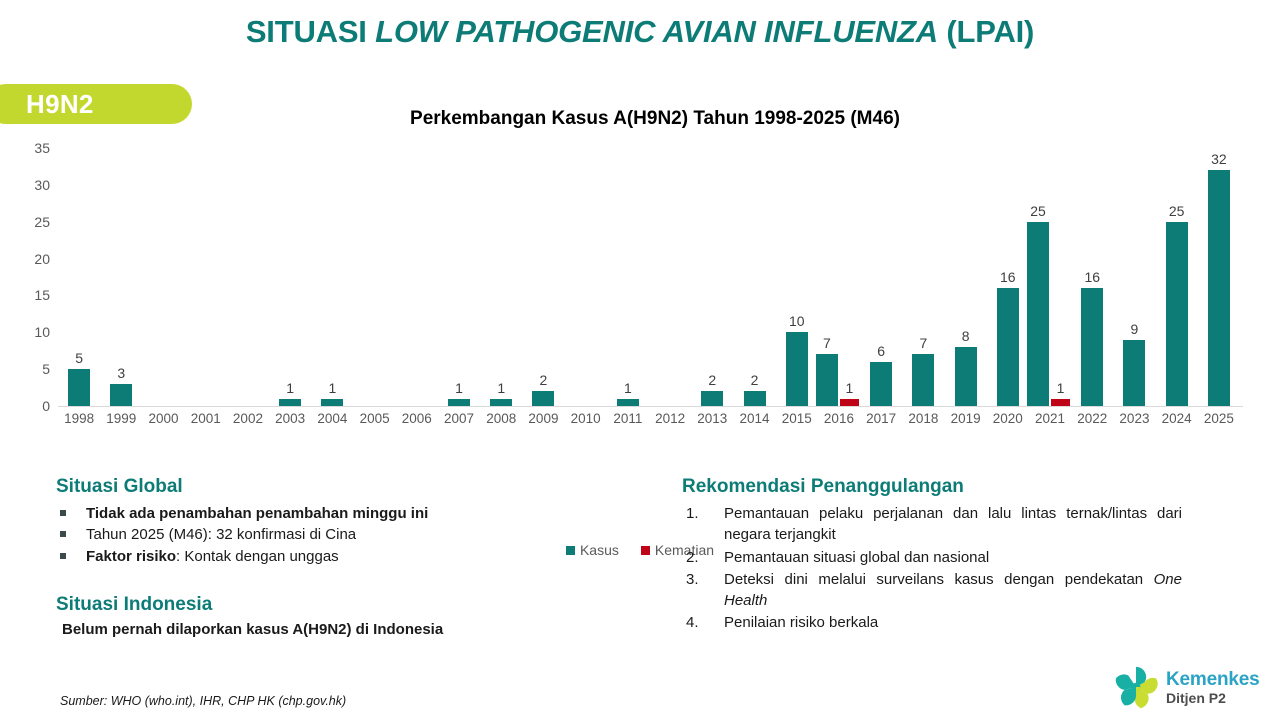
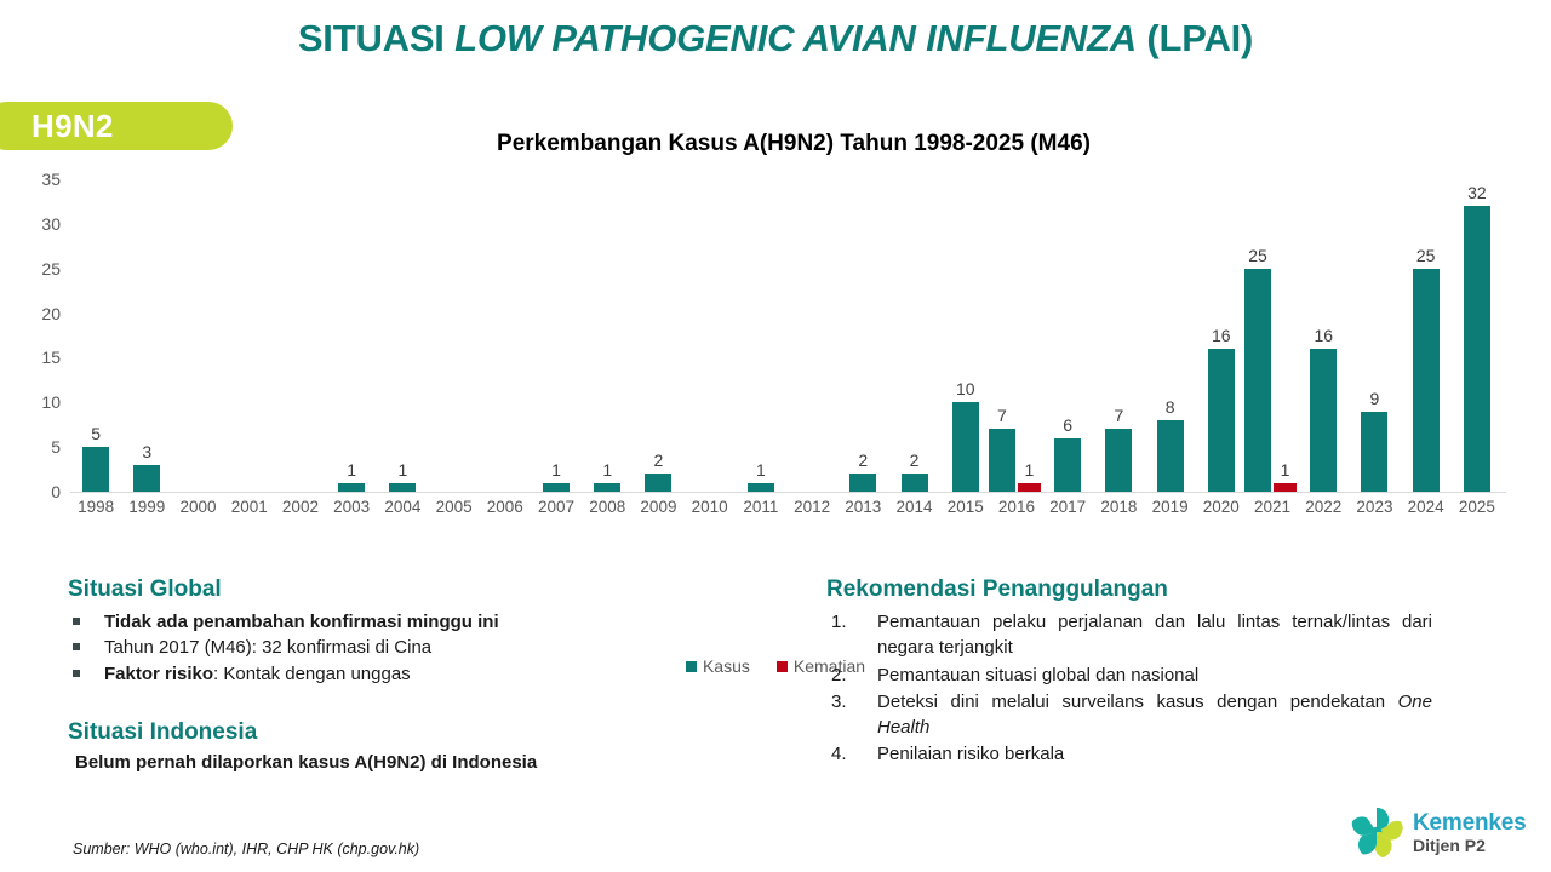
  SITUASI LOW PATHOGENIC AVIAN INFLUENZA (LPAI)
  H9N2
  Perkembangan Kasus A(H9N2) Tahun 1998-2025 (M46)
  35
  30
  25
  20
  15
  10
  5
  0
  5
  3
  1
  1
  1
  1
  2
  1
  2
  2
  10
  7
  1
  6
  7
  8
  16
  25
  1
  16
  9
  25
  32
  1998
  1999
  2000
  2001
  2002
  2003
  2004
  2005
  2006
  2007
  2008
  2009
  2010
  2011
  2012
  2013
  2014
  2015
  2016
  2017
  2018
  2019
  2020
  2021
  2022
  2023
  2024
  2025
  Kematian
  Situasi Global
- Tidak ada penambahan penambahan minggu ini
+ Tidak ada penambahan konfirmasi minggu ini
- Tahun 2025 (M46): 32 konfirmasi di Cina
+ Tahun 2017 (M46): 32 konfirmasi di Cina
  Faktor risiko: Kontak dengan unggas
  Situasi Indonesia
  Belum pernah dilaporkan kasus A(H9N2) di Indonesia
  Rekomendasi Penanggulangan
  Pemantauan pelaku perjalanan dan lalu lintas ternak/lintas dari negara terjangkit
  Pemantauan situasi global dan nasional
  Deteksi dini melalui surveilans kasus dengan pendekatan One Health
  Penilaian risiko berkala
  Sumber: WHO (who.int), IHR, CHP HK (chp.gov.hk)
  Kemenkes
  Ditjen P2
